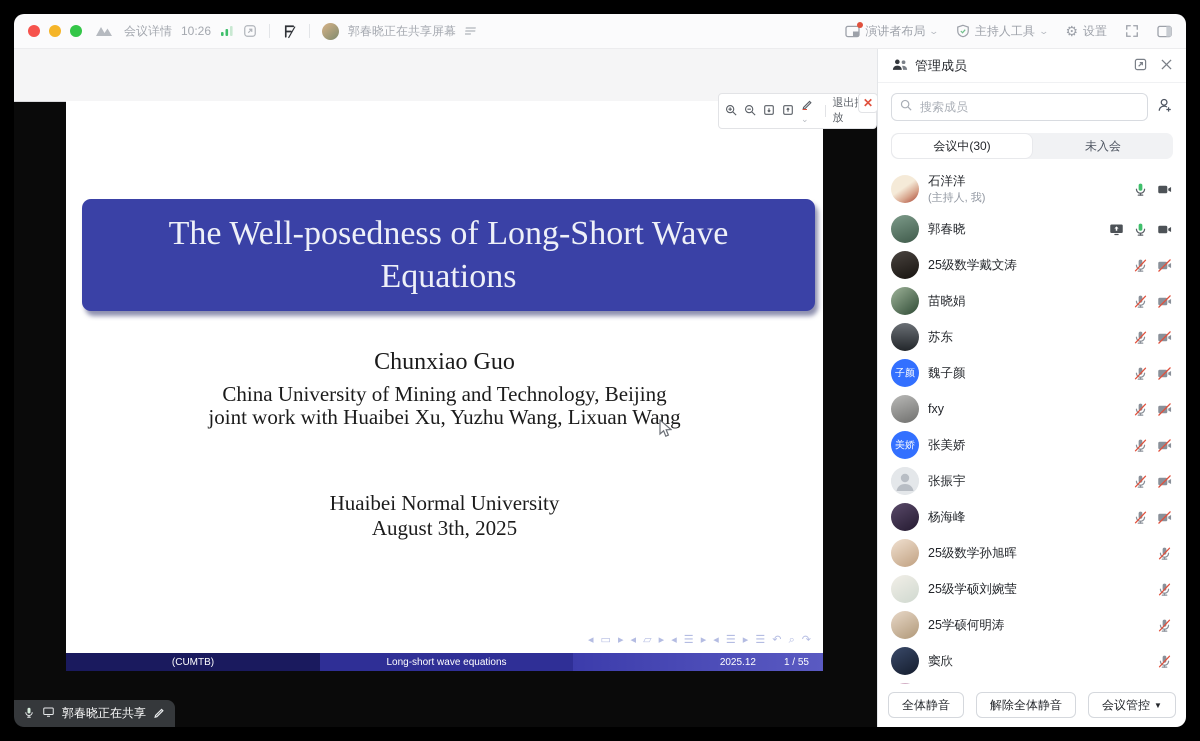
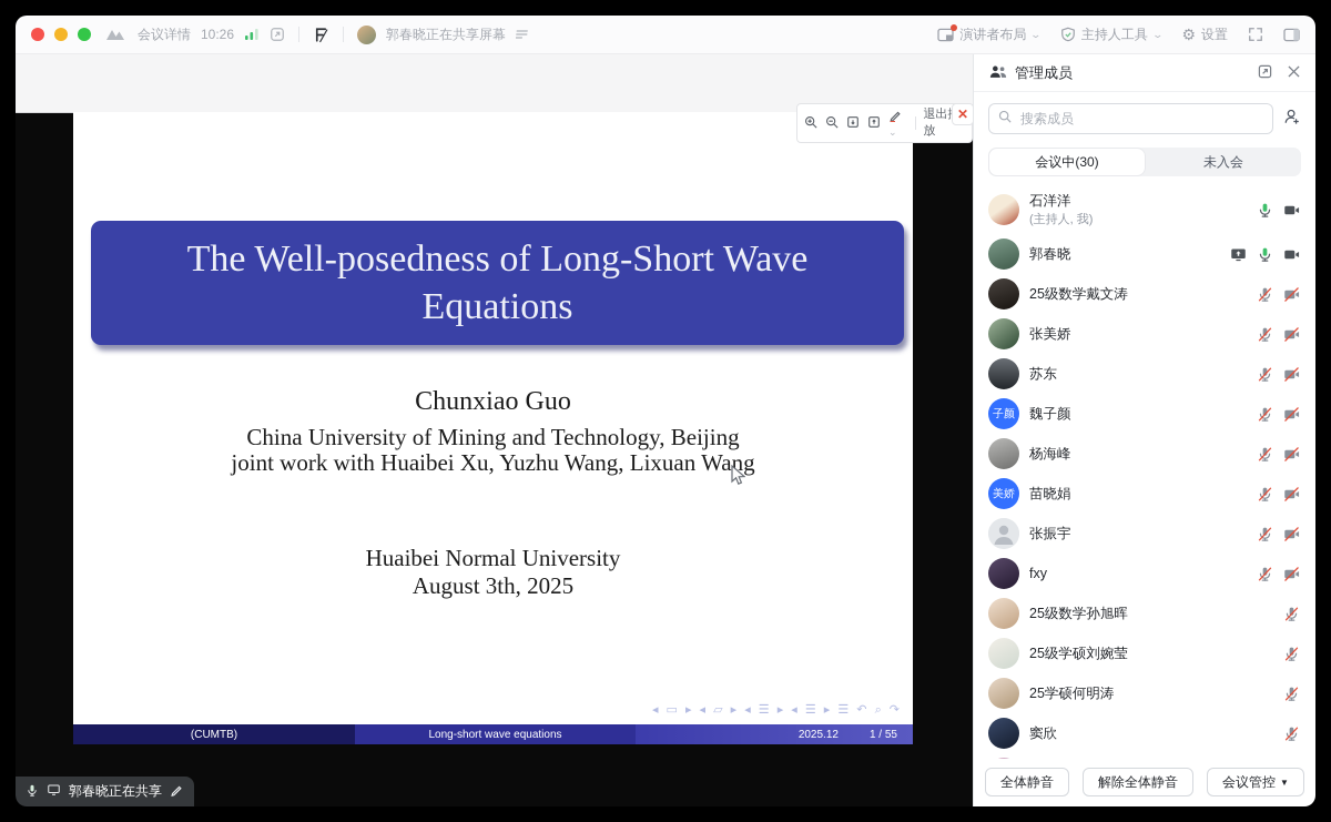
  会议详情
  10:26
  郭春晓正在共享屏幕
  演讲者布局
  ⌄
  主持人工具
  ⌄
  ⚙
  设置
  ⌄
  退出放
  ✕
  The Well-posedness of Long-Short Wave
  Equations
  Chunxiao Guo
  China University of Mining and Technology, Beijing
  joint work with Huaibei Xu, Yuzhu Wang, Lixuan Wang
  Huaibei Normal University
  August 3th, 2025
  ◂ ▭ ▸ ◂ ▱ ▸ ◂ ☰ ▸ ◂ ☰ ▸ ☰ ↶ ⌕ ↷
  (CUMTB)
  Long-short wave equations
  2025.12
  1 / 55
  郭春晓正在共享
  管理成员
  搜索成员
  会议中(30)
  未入会
  石洋洋
  (主持人, 我)
  郭春晓
  25级数学戴文涛
- 苗晓娟
+ 张美娇
  苏东
  子颜
  魏子颜
- fxy
+ 杨海峰
  美娇
- 张美娇
+ 苗晓娟
  张振宇
- 杨海峰
+ fxy
  25级数学孙旭晖
  25级学硕刘婉莹
  25学硕何明涛
  窦欣
  全体静音
  解除全体静音
  会议管控
  ▼
